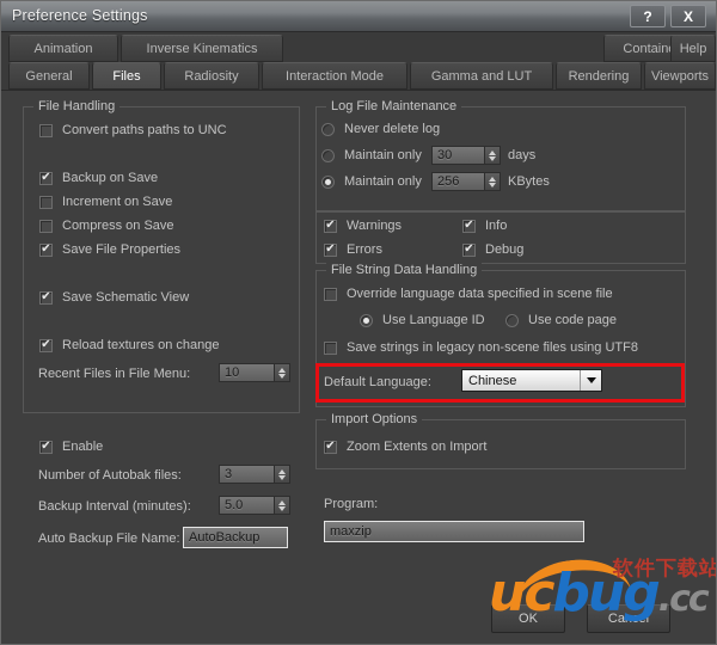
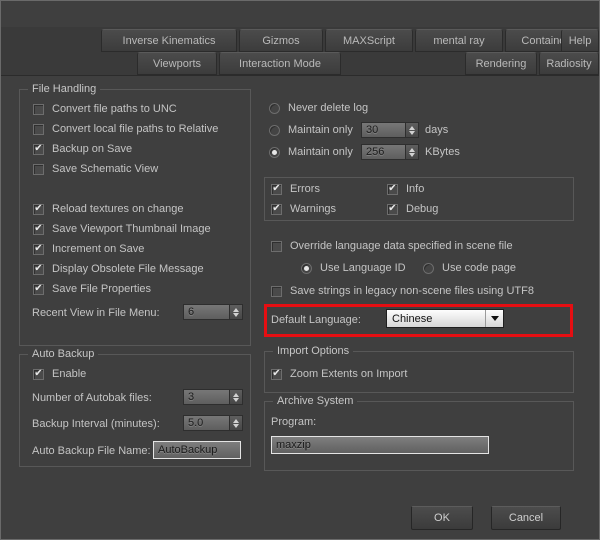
- Preference Settings
- ?
- X
- Animation
  Inverse Kinematics
+ Gizmos
+ MAXScript
+ mental ray
  Contain
  Help
- General
- Files
- Radiosity
+ Viewports
  Interaction Mode
- Gamma and LUT
  Rendering
- Viewports
+ Radiosity
  File Handling
- Convert paths paths to UNC
+ Convert file paths to UNC
+ Convert local file paths to Relative
  Backup on Save
- Increment on Save
+ Save Schematic View
- Compress on Save
- Save File Properties
+ Reload textures on change
+ Save Viewport Thumbnail Image
- Save Schematic View
+ Increment on Save
+ Display Obsolete File Message
- Reload textures on change
+ Save File Properties
- Recent Files in File Menu:
+ Recent View in File Menu:
- 10
+ 6
+ Auto Backup
  Enable
  Number of Autobak files:
  3
  Backup Interval (minutes):
  5.0
  Auto Backup File Name:
  AutoBackup
- Log File Maintenance
  Never delete log
  Maintain only
  30
  days
  Maintain only
  256
  KBytes
- Warnings
+ Errors
  Info
- Errors
+ Warnings
  Debug
- File String Data Handling
  Override language data specified in scene file
  Use Language ID
  Use code page
  Save strings in legacy non-scene files using UTF8
  Default Language:
  Chinese
  Import Options
  Zoom Extents on Import
+ Archive System
  Program:
  maxzip
  OK
  Cancel
- 软件下载站
- ucbug.cc
